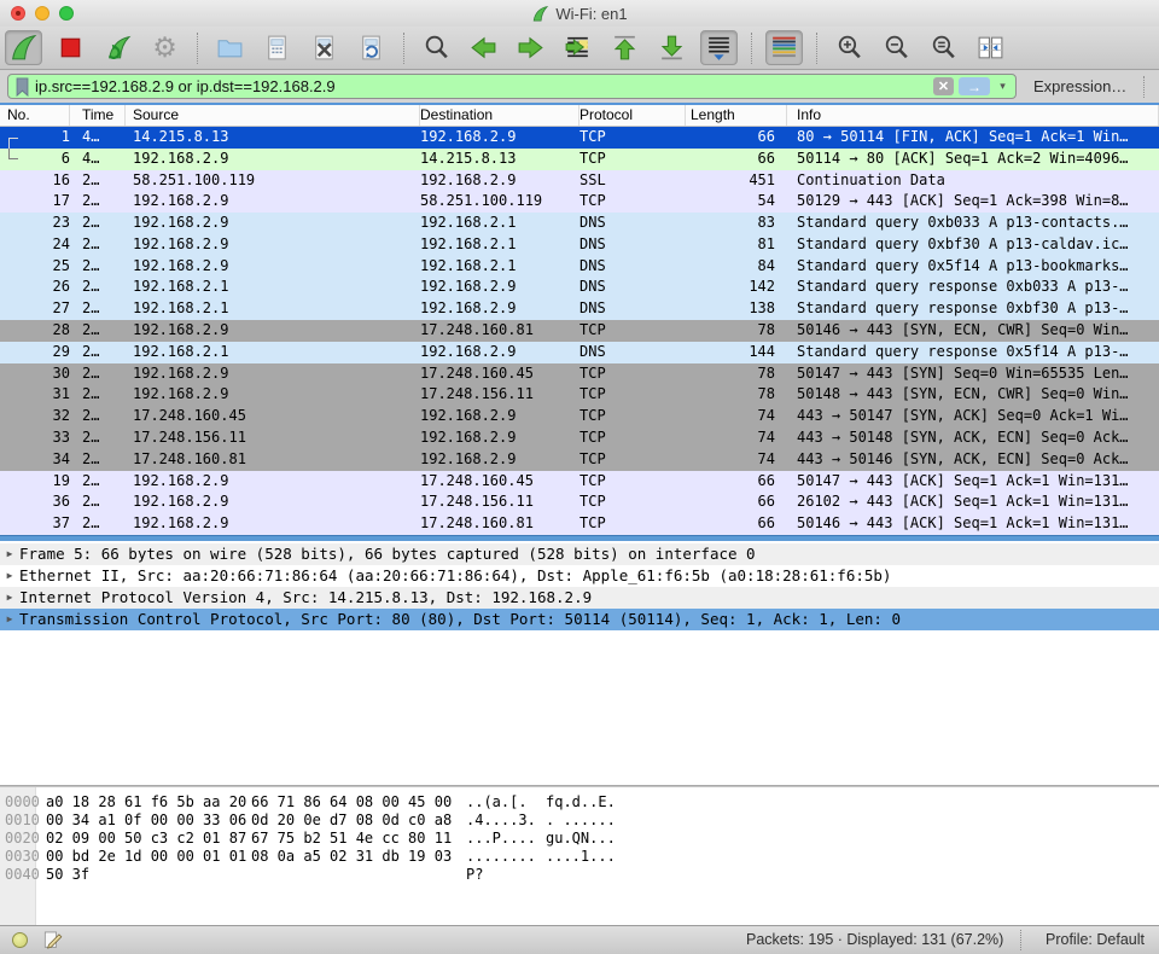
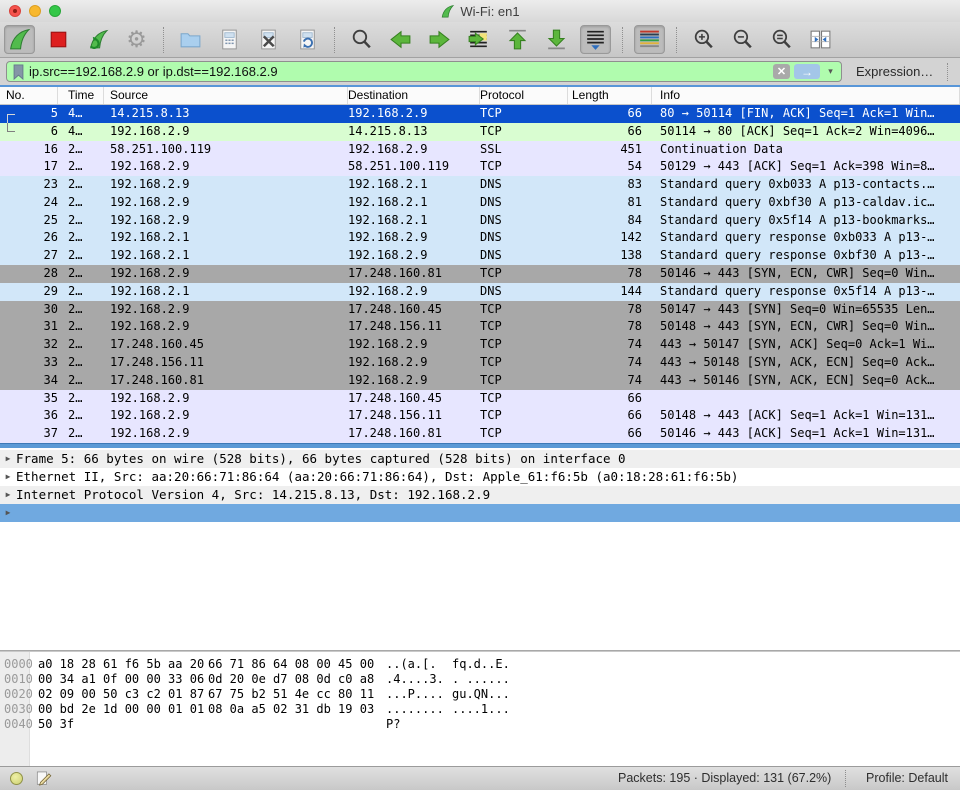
  Wi-Fi: en1
  ⚙
  ip.src==192.168.2.9 or ip.dst==192.168.2.9
  ✕
  →
  ▾
  Expression…
  No.
  Time
  Source
  Destination
  Protocol
  Length
  Info
- 1
+ 5
  4…
  14.215.8.13
  192.168.2.9
  TCP
  66
  80 → 50114 [FIN, ACK] Seq=1 Ack=1 Win…
  6
  4…
  192.168.2.9
  14.215.8.13
  TCP
  66
  50114 → 80 [ACK] Seq=1 Ack=2 Win=4096…
  16
  2…
  58.251.100.119
  192.168.2.9
  SSL
  451
  Continuation Data
  17
  2…
  192.168.2.9
  58.251.100.119
  TCP
  54
  50129 → 443 [ACK] Seq=1 Ack=398 Win=8…
  23
  2…
  192.168.2.9
  192.168.2.1
  DNS
  83
  Standard query 0xb033 A p13-contacts.…
  24
  2…
  192.168.2.9
  192.168.2.1
  DNS
  81
  Standard query 0xbf30 A p13-caldav.ic…
  25
  2…
  192.168.2.9
  192.168.2.1
  DNS
  84
  Standard query 0x5f14 A p13-bookmarks…
  26
  2…
  192.168.2.1
  192.168.2.9
  DNS
  142
  Standard query response 0xb033 A p13-…
  27
  2…
  192.168.2.1
  192.168.2.9
  DNS
  138
  Standard query response 0xbf30 A p13-…
  28
  2…
  192.168.2.9
  17.248.160.81
  TCP
  78
  50146 → 443 [SYN, ECN, CWR] Seq=0 Win…
  29
  2…
  192.168.2.1
  192.168.2.9
  DNS
  144
  Standard query response 0x5f14 A p13-…
  30
  2…
  192.168.2.9
  17.248.160.45
  TCP
  78
  50147 → 443 [SYN] Seq=0 Win=65535 Len…
  31
  2…
  192.168.2.9
  17.248.156.11
  TCP
  78
  50148 → 443 [SYN, ECN, CWR] Seq=0 Win…
  32
  2…
  17.248.160.45
  192.168.2.9
  TCP
  74
  443 → 50147 [SYN, ACK] Seq=0 Ack=1 Wi…
  33
  2…
  17.248.156.11
  192.168.2.9
  TCP
  74
  443 → 50148 [SYN, ACK, ECN] Seq=0 Ack…
  34
  2…
  17.248.160.81
  192.168.2.9
  TCP
  74
  443 → 50146 [SYN, ACK, ECN] Seq=0 Ack…
- 19
+ 35
  2…
  192.168.2.9
  17.248.160.45
  TCP
  66
- 50147 → 443 [ACK] Seq=1 Ack=1 Win=131…
  36
  2…
  192.168.2.9
  17.248.156.11
  TCP
  66
- 26102 → 443 [ACK] Seq=1 Ack=1 Win=131…
+ 50148 → 443 [ACK] Seq=1 Ack=1 Win=131…
  37
  2…
  192.168.2.9
  17.248.160.81
  TCP
  66
  50146 → 443 [ACK] Seq=1 Ack=1 Win=131…
  ▶
  Frame 5: 66 bytes on wire (528 bits), 66 bytes captured (528 bits) on interface 0
  ▶
  Ethernet II, Src: aa:20:66:71:86:64 (aa:20:66:71:86:64), Dst: Apple_61:f6:5b (a0:18:28:61:f6:5b)
  ▶
  Internet Protocol Version 4, Src: 14.215.8.13, Dst: 192.168.2.9
  ▶
- Transmission Control Protocol, Src Port: 80 (80), Dst Port: 50114 (50114), Seq: 1, Ack: 1, Len: 0
  0000
  a0 18 28 61 f6 5b aa 20
  66 71 86 64 08 00 45 00
  ..(a.[.
  fq.d..E.
  0010
  00 34 a1 0f 00 00 33 06
  0d 20 0e d7 08 0d c0 a8
  .4....3.
  . ......
  0020
  02 09 00 50 c3 c2 01 87
  67 75 b2 51 4e cc 80 11
  ...P....
  gu.QN...
  0030
  00 bd 2e 1d 00 00 01 01
  08 0a a5 02 31 db 19 03
  ........
  ....1...
  0040
  50 3f
  P?
  Packets: 195 · Displayed: 131 (67.2%)
  Profile: Default
